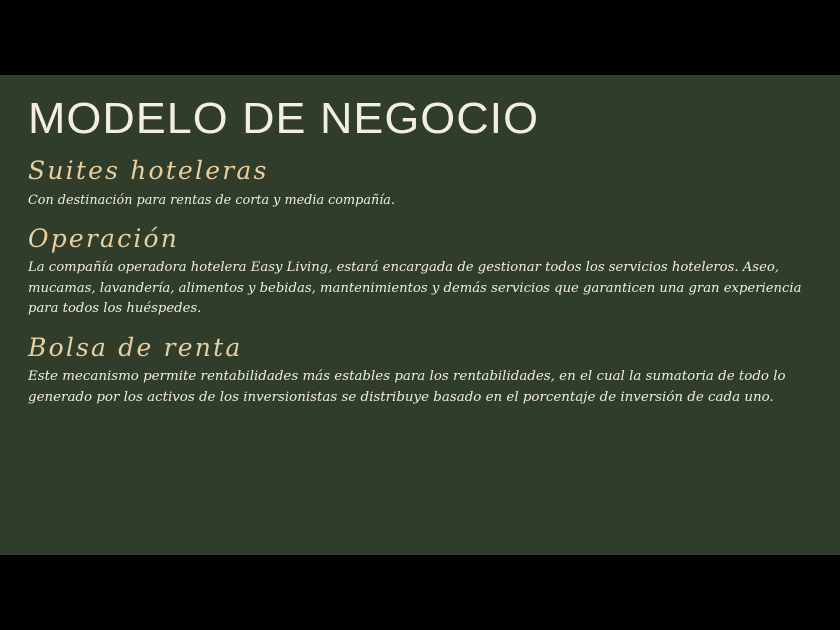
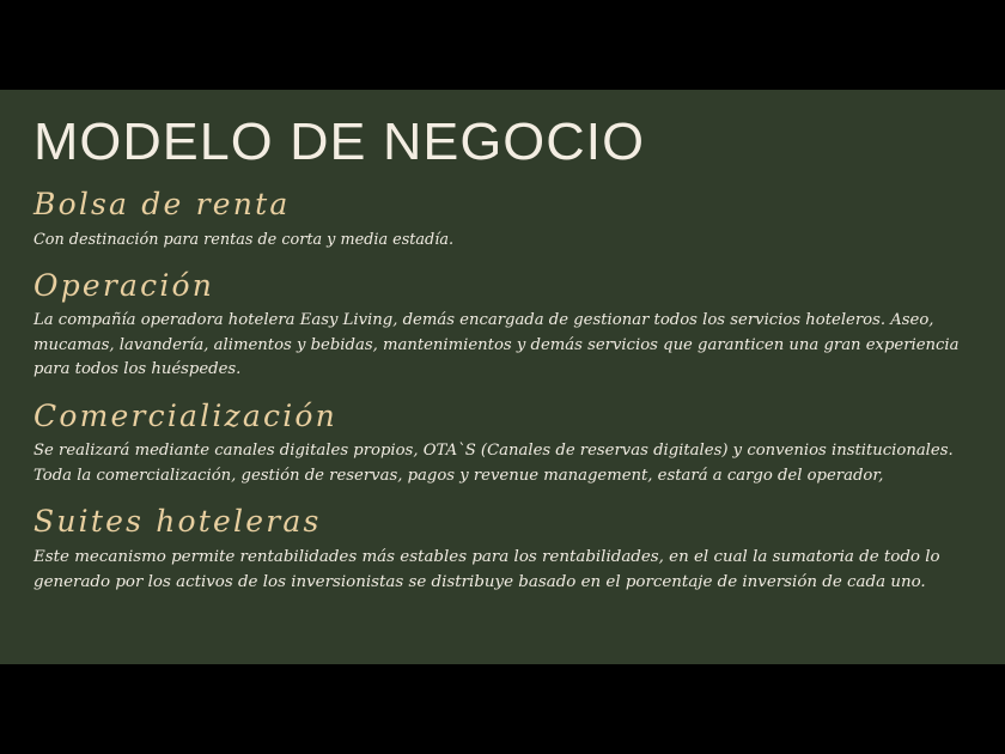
  MODELO DE NEGOCIO
- Suites hoteleras
+ Bolsa de renta
- Con destinación para rentas de corta y media compañía.
+ Con destinación para rentas de corta y media estadía.
  Operación
- La compañía operadora hotelera Easy Living, estará encargada de gestionar todos los servicios hoteleros. Aseo, mucamas, lavandería, alimentos y bebidas, mantenimientos y demás servicios que garanticen una gran experiencia para todos los huéspedes.
+ La compañía operadora hotelera Easy Living, demás encargada de gestionar todos los servicios hoteleros. Aseo, mucamas, lavandería, alimentos y bebidas, mantenimientos y demás servicios que garanticen una gran experiencia para todos los huéspedes.
+ Comercialización
+ Se realizará mediante canales digitales propios, OTA`S (Canales de reservas digitales) y convenios institucionales. Toda la comercialización, gestión de reservas, pagos y revenue management, estará a cargo del operador,
- Bolsa de renta
+ Suites hoteleras
  Este mecanismo permite rentabilidades más estables para los rentabilidades, en el cual la sumatoria de todo lo generado por los activos de los inversionistas se distribuye basado en el porcentaje de inversión de cada uno.
